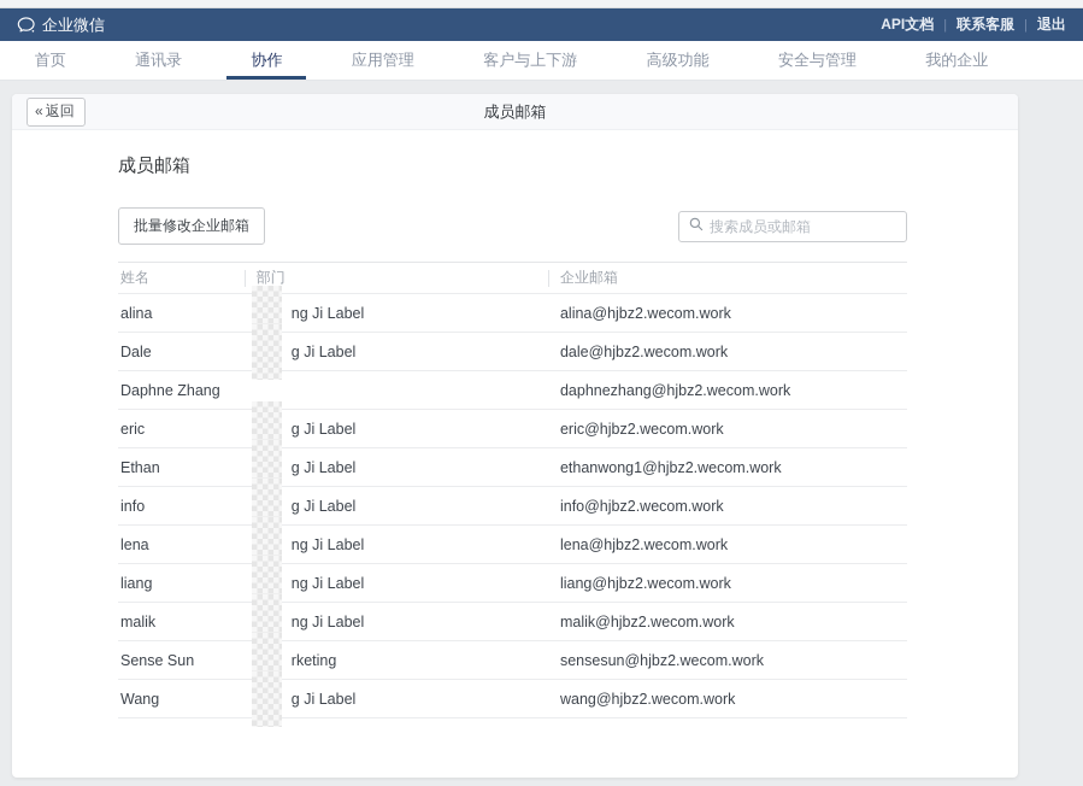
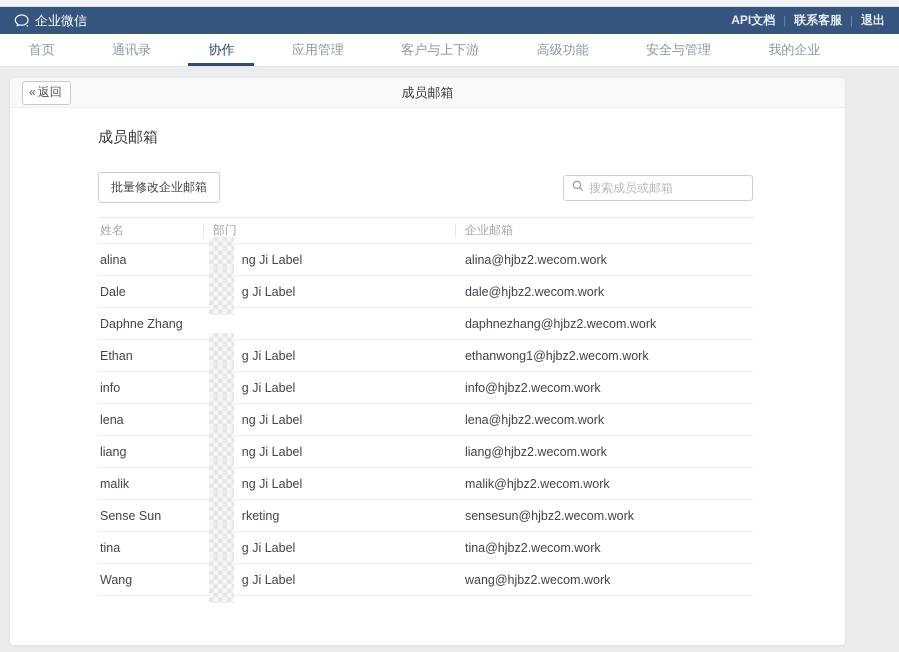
  企业微信
  API文档
  |
  联系客服
  |
  退出
  首页
  通讯录
  协作
  应用管理
  客户与上下游
  高级功能
  安全与管理
  我的企业
  «
  返回
  成员邮箱
  成员邮箱
  批量修改企业邮箱
  搜索成员或邮箱
  姓名	部门	企业邮箱
  alina	ng Ji Label	alina@hjbz2.wecom.work
  Dale	g Ji Label	dale@hjbz2.wecom.work
  Daphne Zhang		daphnezhang@hjbz2.wecom.work
- eric	g Ji Label	eric@hjbz2.wecom.work
  Ethan	g Ji Label	ethanwong1@hjbz2.wecom.work
  info	g Ji Label	info@hjbz2.wecom.work
  lena	ng Ji Label	lena@hjbz2.wecom.work
  liang	ng Ji Label	liang@hjbz2.wecom.work
  malik	ng Ji Label	malik@hjbz2.wecom.work
  Sense Sun	rketing	sensesun@hjbz2.wecom.work
+ tina	g Ji Label	tina@hjbz2.wecom.work
  Wang	g Ji Label	wang@hjbz2.wecom.work
